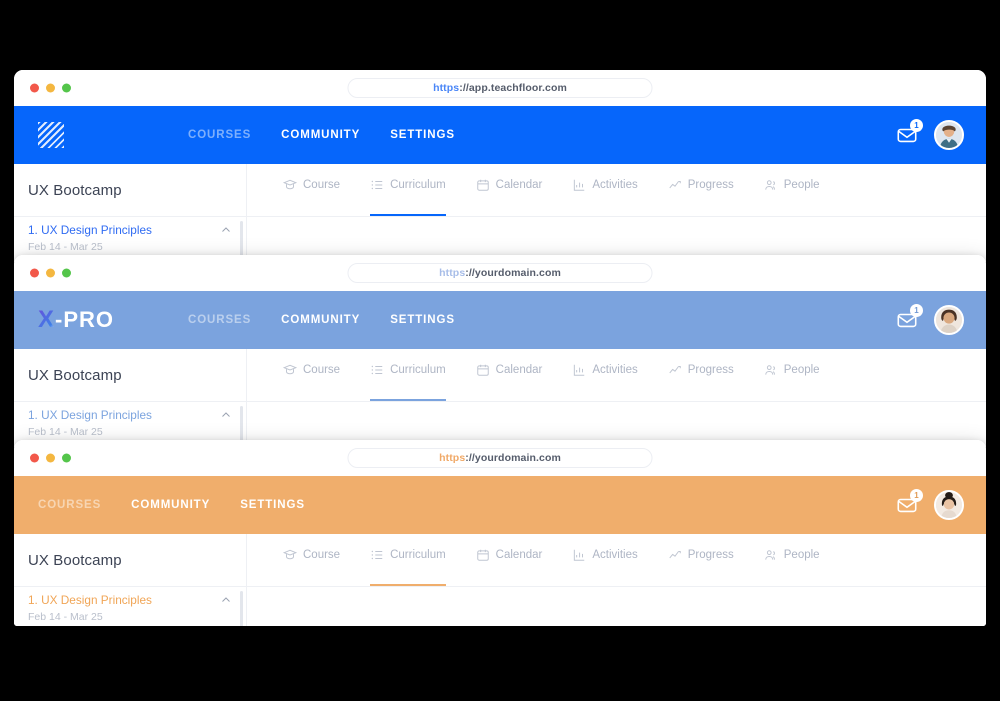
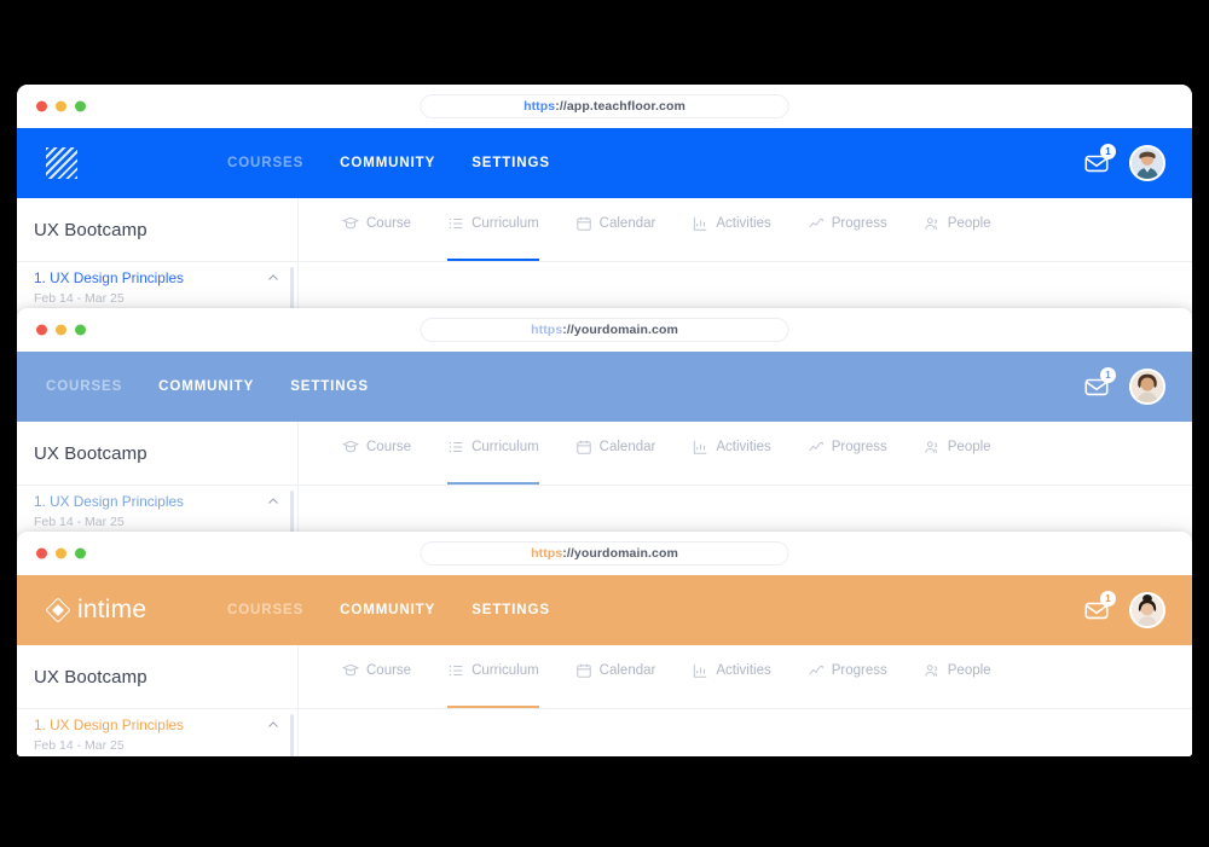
  https
  ://app.teachfloor.com
  COURSES
  COMMUNITY
  SETTINGS
  1
  UX Bootcamp
  Course
  Curriculum
  Calendar
  Activities
  Progress
  People
  1. UX Design Principles
  Feb 14 - Mar 25
  https
  ://yourdomain.com
- X
- -PRO
  COURSES
  COMMUNITY
  SETTINGS
  1
  UX Bootcamp
  Course
  Curriculum
  Calendar
  Activities
  Progress
  People
  1. UX Design Principles
  Feb 14 - Mar 25
  https
  ://yourdomain.com
+ intime
  COURSES
  COMMUNITY
  SETTINGS
  1
  UX Bootcamp
  Course
  Curriculum
  Calendar
  Activities
  Progress
  People
  1. UX Design Principles
  Feb 14 - Mar 25
